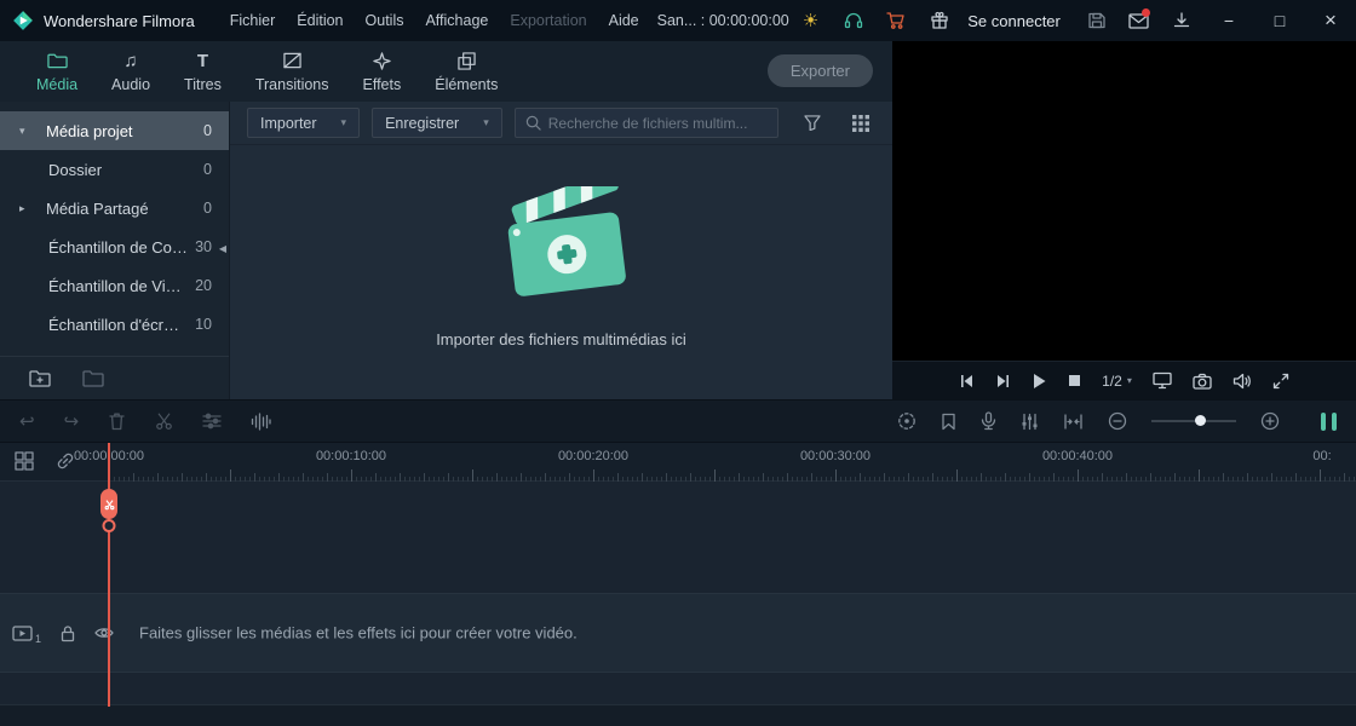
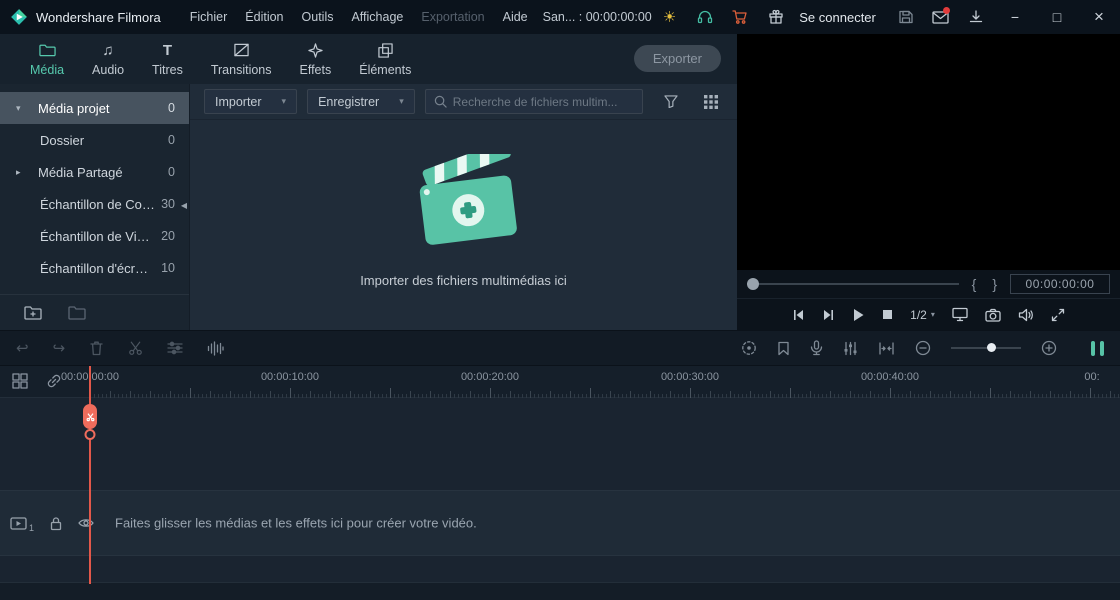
  Wondershare Filmora
  Fichier
  Édition
  Outils
  Affichage
  Exportation
  Aide
  San... : 00:00:00:00
  ☀
  Se connecter
  −
  □
  ×
  Média
  ♫
  Audio
  T
  Titres
  Transitions
  Effets
  Éléments
  Exporter
  ▾
  Média projet
  0
  Dossier
  0
  ▸
  Média Partagé
  0
  Échantillon de Coul
  30
  Échantillon de Vidéo
  20
  Échantillon d'écran
  10
  ◀
  Importer
  ▾
  Enregistrer
  ▾
  Recherche de fichiers multim...
  Importer des fichiers multimédias ici
+ {
+ }
+ 00:00:00:00
  1/2
  ▾
  ↩
  ↪
  00:0000:00
  00:00:10:00
  00:00:20:00
  00:00:30:00
  00:00:40:00
  00:
  1
  Faites glisser les médias et les effets ici pour créer votre vidéo.
